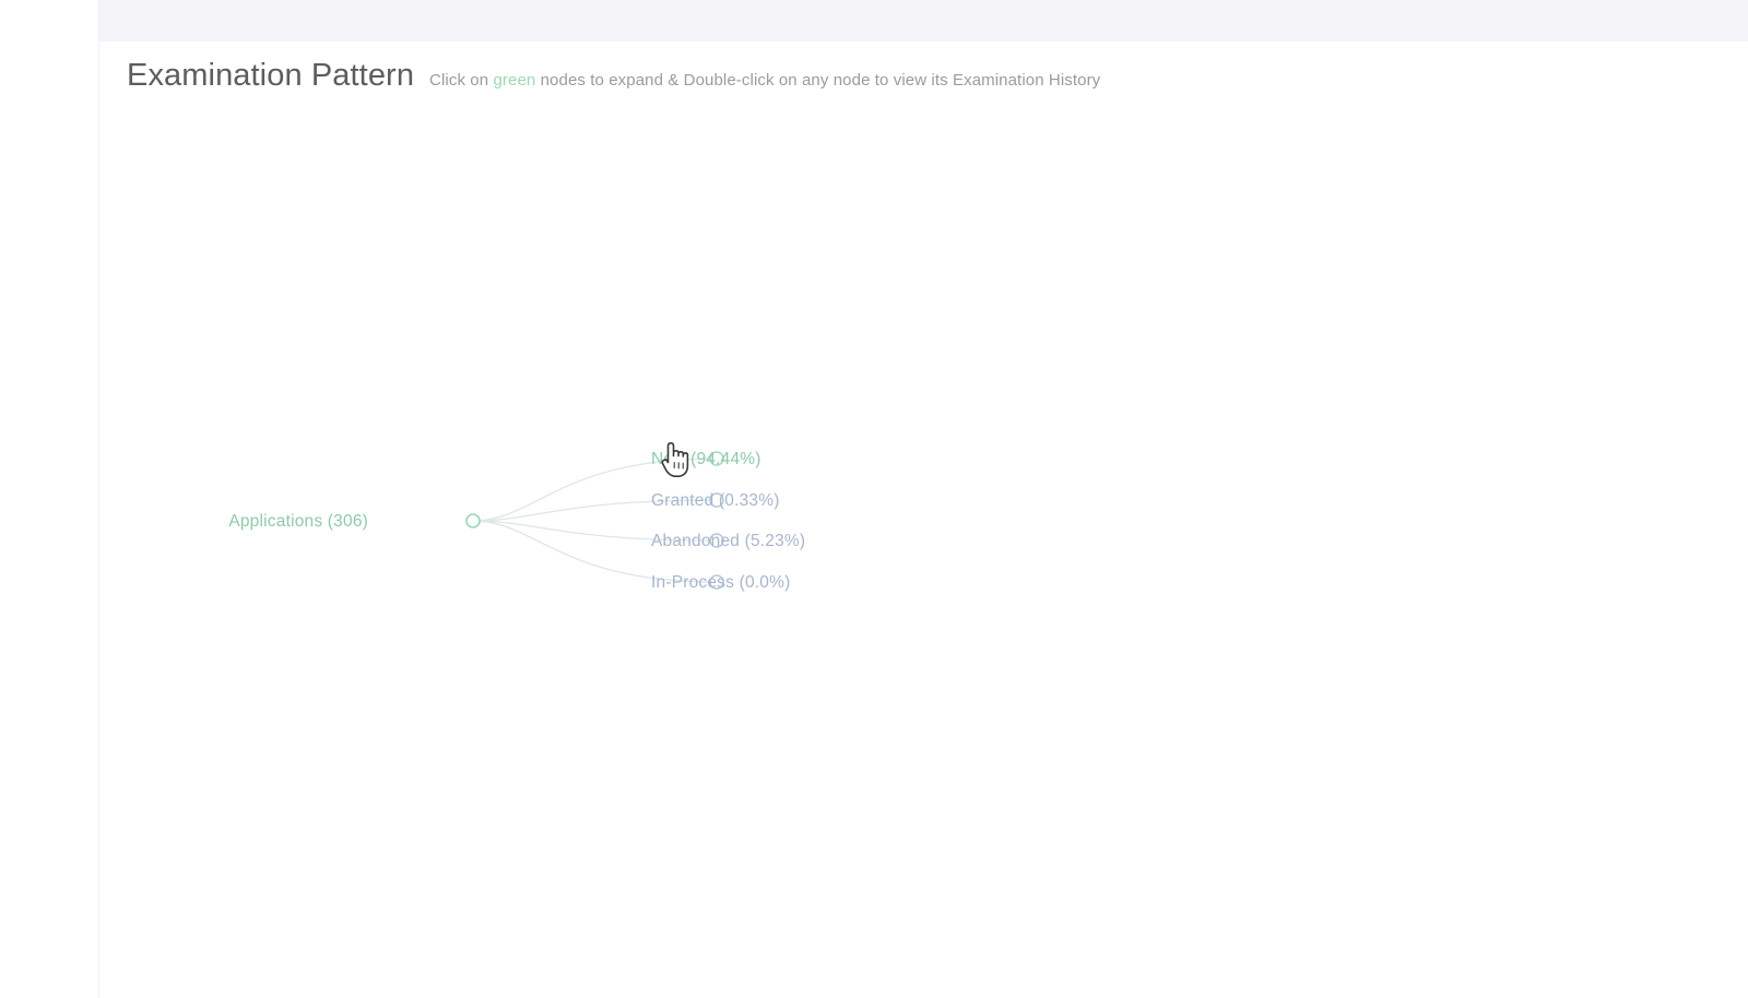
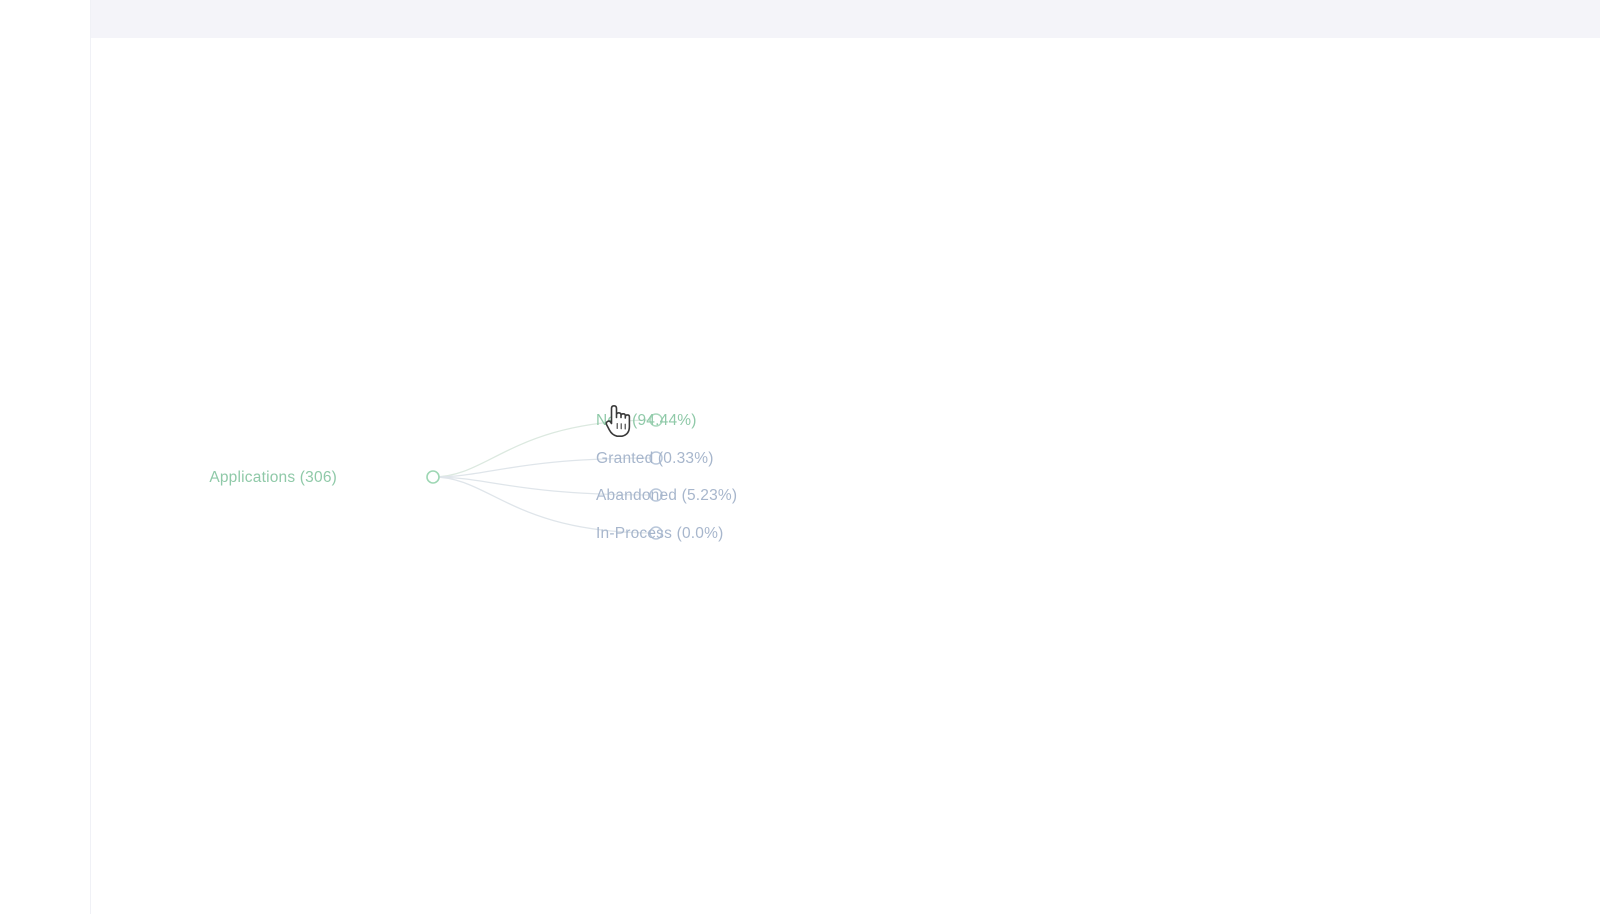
- Examination Pattern
- Click on green nodes to expand & Double-click on any node to view its Examination History
  Applications (306)
  N (94.44%)
  Granted (0.33%)
  Abandoned (5.23%)
  In-Process (0.0%)
